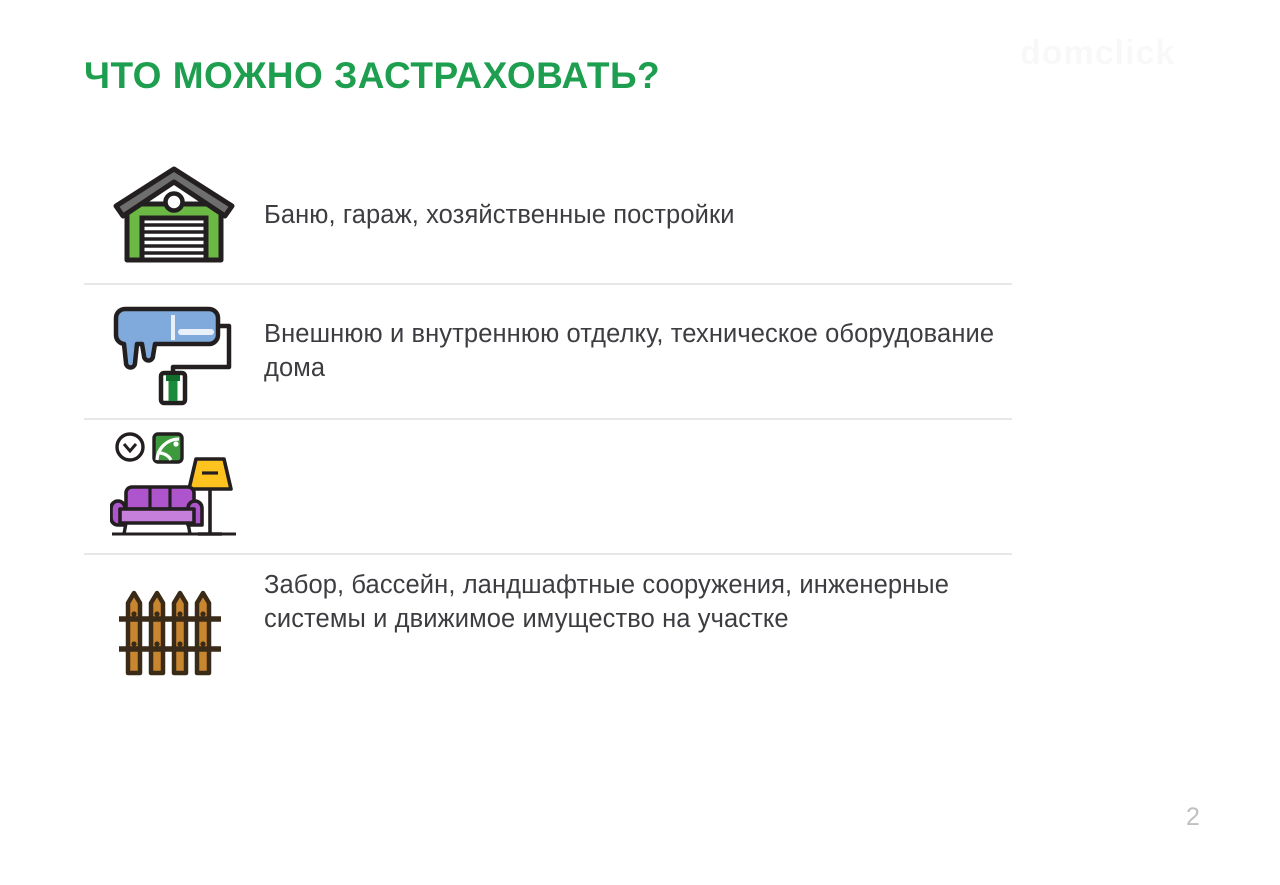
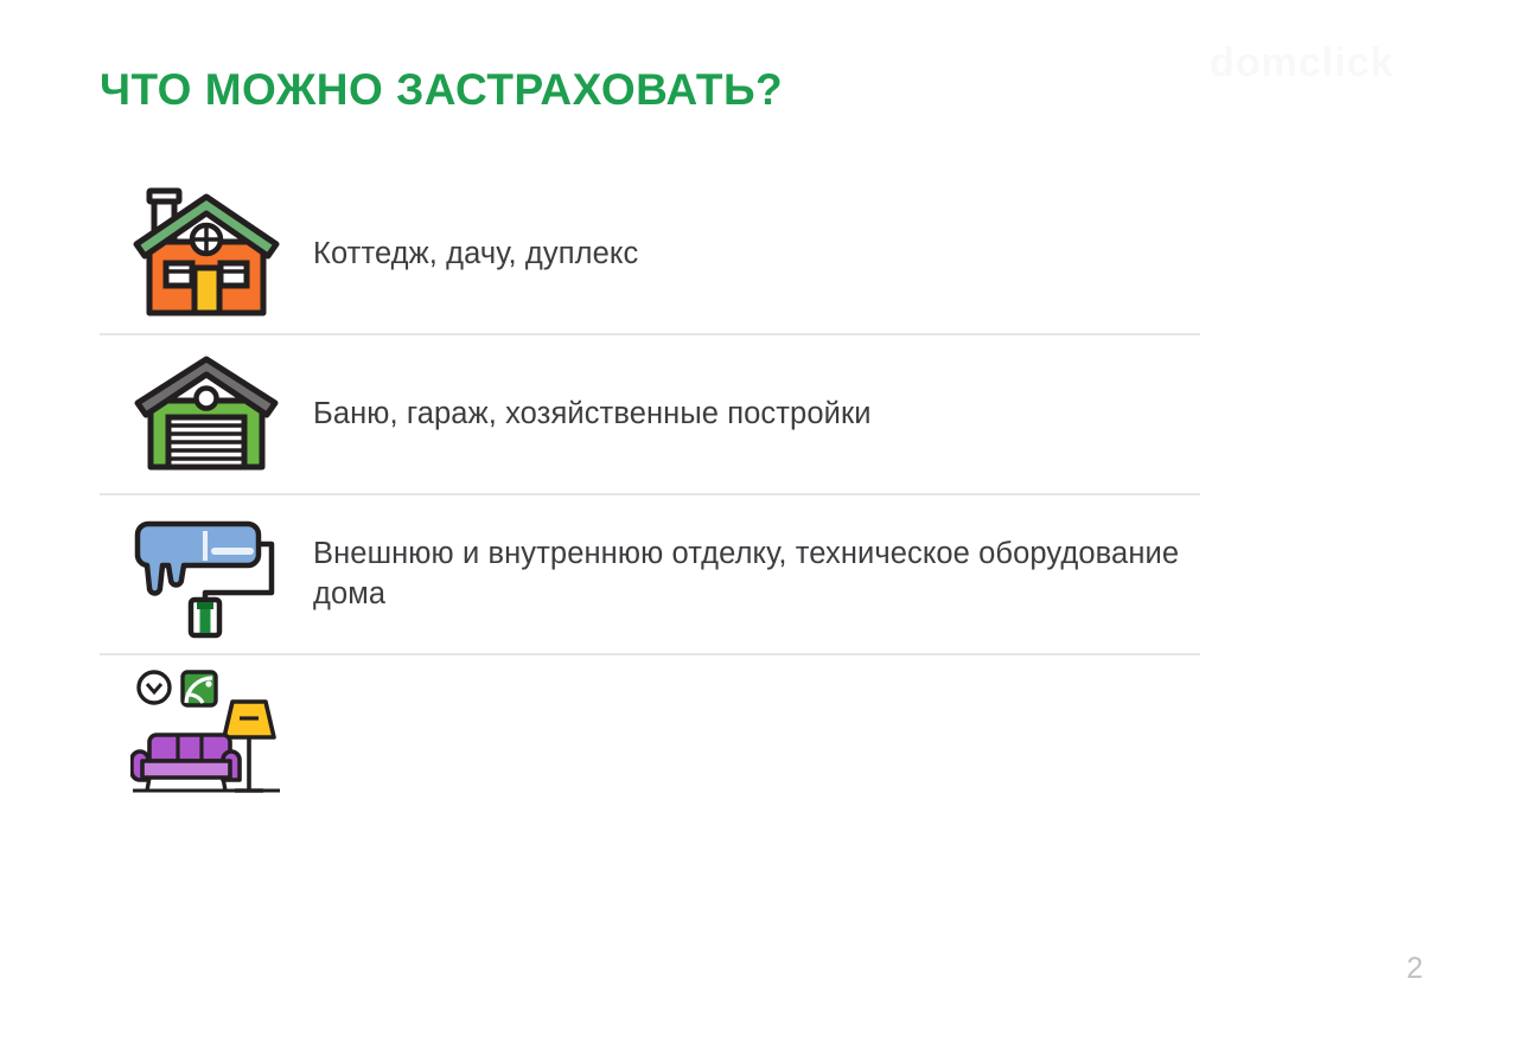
  ЧТО МОЖНО ЗАСТРАХОВАТЬ?
+ Коттедж, дачу, дуплекс
  Баню, гараж, хозяйственные постройки
  Внешнюю и внутреннюю отделку, техническое оборудование дома
- Забор, бассейн, ландшафтные сооружения, инженерные системы и движимое имущество на участке
  2
